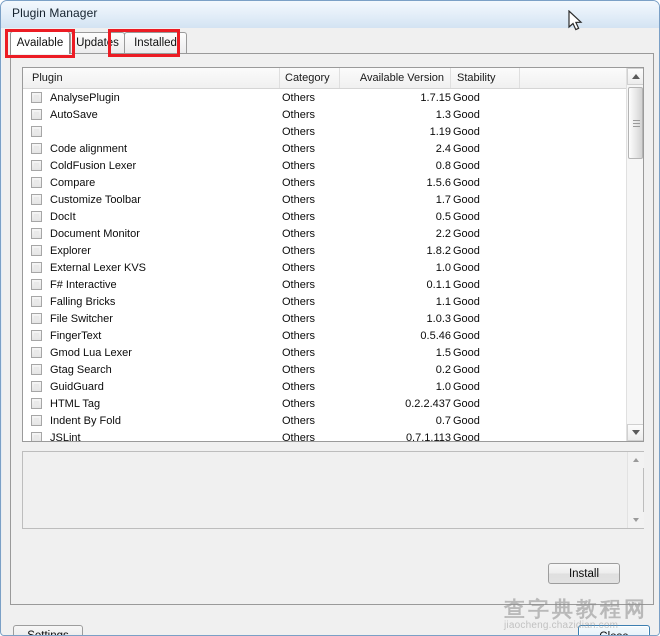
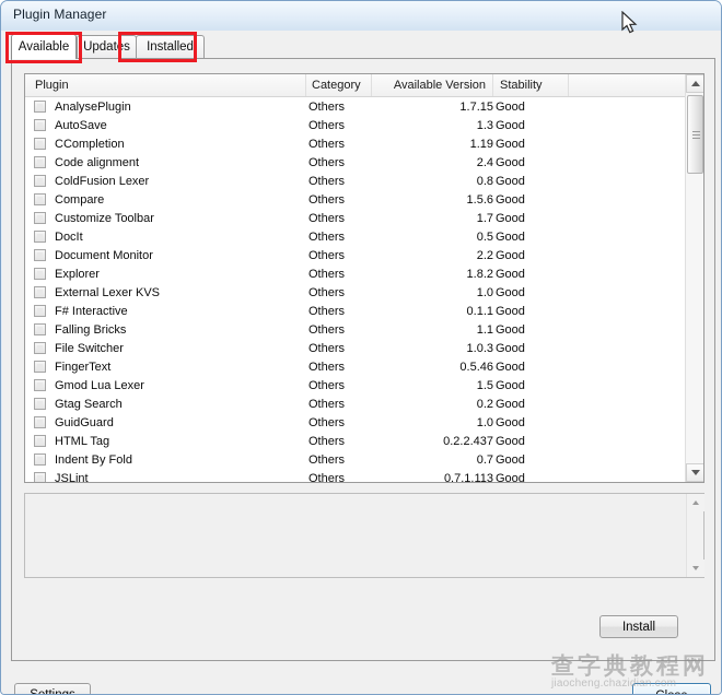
  Plugin Manager
  Available
  Updates
  Installed
  Plugin
  Category
  Available Version
  Stability
  AnalysePlugin
  Others
  1.7.15
  Good
  AutoSave
  Others
  1.3
  Good
+ CCompletion
  Others
  1.19
  Good
  Code alignment
  Others
  2.4
  Good
  ColdFusion Lexer
  Others
  0.8
  Good
  Compare
  Others
  1.5.6
  Good
  Customize Toolbar
  Others
  1.7
  Good
  DocIt
  Others
  0.5
  Good
  Document Monitor
  Others
  2.2
  Good
  Explorer
  Others
  1.8.2
  Good
  External Lexer KVS
  Others
  1.0
  Good
  F# Interactive
  Others
  0.1.1
  Good
  Falling Bricks
  Others
  1.1
  Good
  File Switcher
  Others
  1.0.3
  Good
  FingerText
  Others
  0.5.46
  Good
  Gmod Lua Lexer
  Others
  1.5
  Good
  Gtag Search
  Others
  0.2
  Good
  GuidGuard
  Others
  1.0
  Good
  HTML Tag
  Others
  0.2.2.437
  Good
  Indent By Fold
  Others
  0.7
  Good
  JSLint
  Others
  0.7.1.113
  Good
  Install
  查字典教程网
  jiaocheng.chazidian.com
